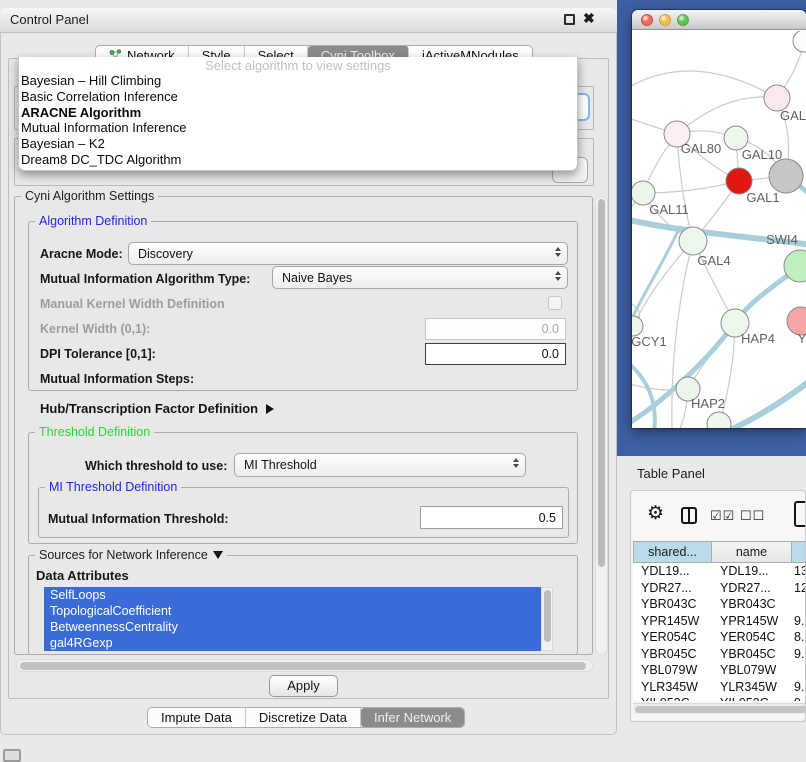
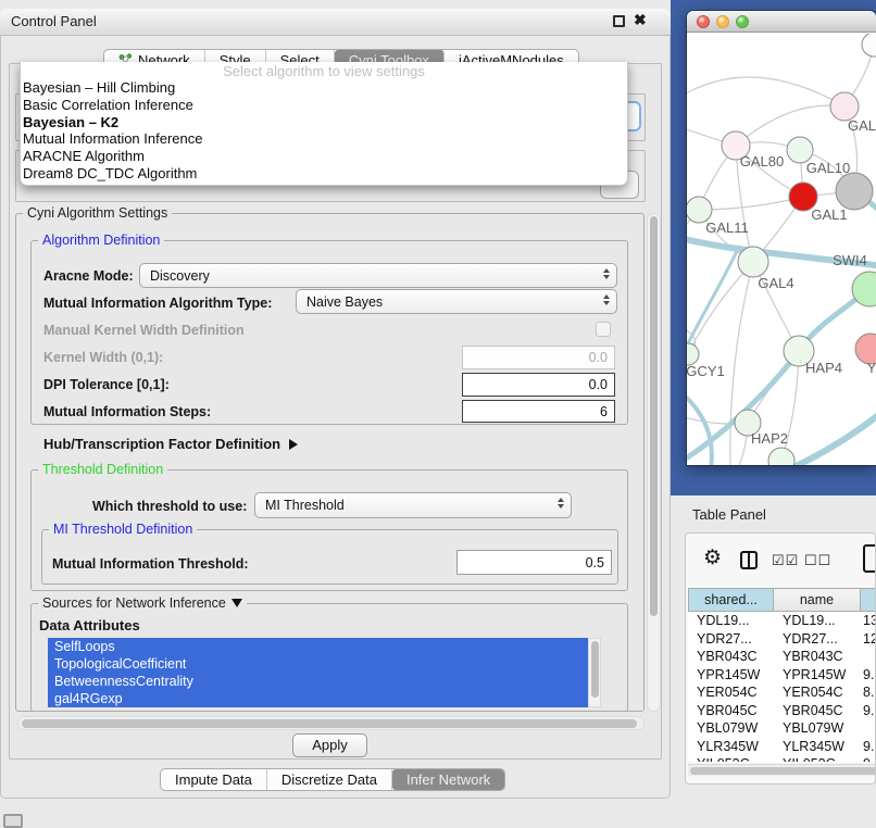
  Control Panel
  ✖
  Network
  Style
  Select
  Cyni Toolbox
  jActiveMNodules
  Select algorithm to view settings
  Bayesian – Hill Climbing
  Basic Correlation Inference
- ARACNE Algorithm
+ Bayesian – K2
  Mutual Information Inference
- Bayesian – K2
+ ARACNE Algorithm
  Dream8 DC_TDC Algorithm
  Cyni Algorithm Settings
  Algorithm Definition
  Aracne Mode:
  Discovery
  Mutual Information Algorithm Type:
  Naive Bayes
  Manual Kernel Width Definition
  Kernel Width (0,1):
  0.0
  DPI Tolerance [0,1]:
  0.0
  Mutual Information Steps:
+ 6
  Hub/Transcription Factor Definition
  Threshold Definition
  Which threshold to use:
  MI Threshold
  MI Threshold Definition
  Mutual Information Threshold:
  0.5
  Sources for Network Inference
  Data Attributes
  SelfLoops
  TopologicalCoefficient
  BetweennessCentrality
  gal4RGexp
  Apply
  Impute Data
  Discretize Data
  Infer Network
  GAL
  GAL80
  GAL10
  GAL1
  GAL11
  SWI4
  GAL4
  GCY1
  HAP4
  Y
  HAP2
  Table Panel
  ⚙
  ☑☑
  ☐☐
  shared...
  name
  YDL19...
  YDL19...
  13
  YDR27...
  YDR27...
  12
  YBR043C
  YBR043C
  YPR145W
  YPR145W
  9.
  YER054C
  YER054C
  8.
  YBR045C
  YBR045C
  9.
  YBL079W
  YBL079W
  YLR345W
  YLR345W
  9.
